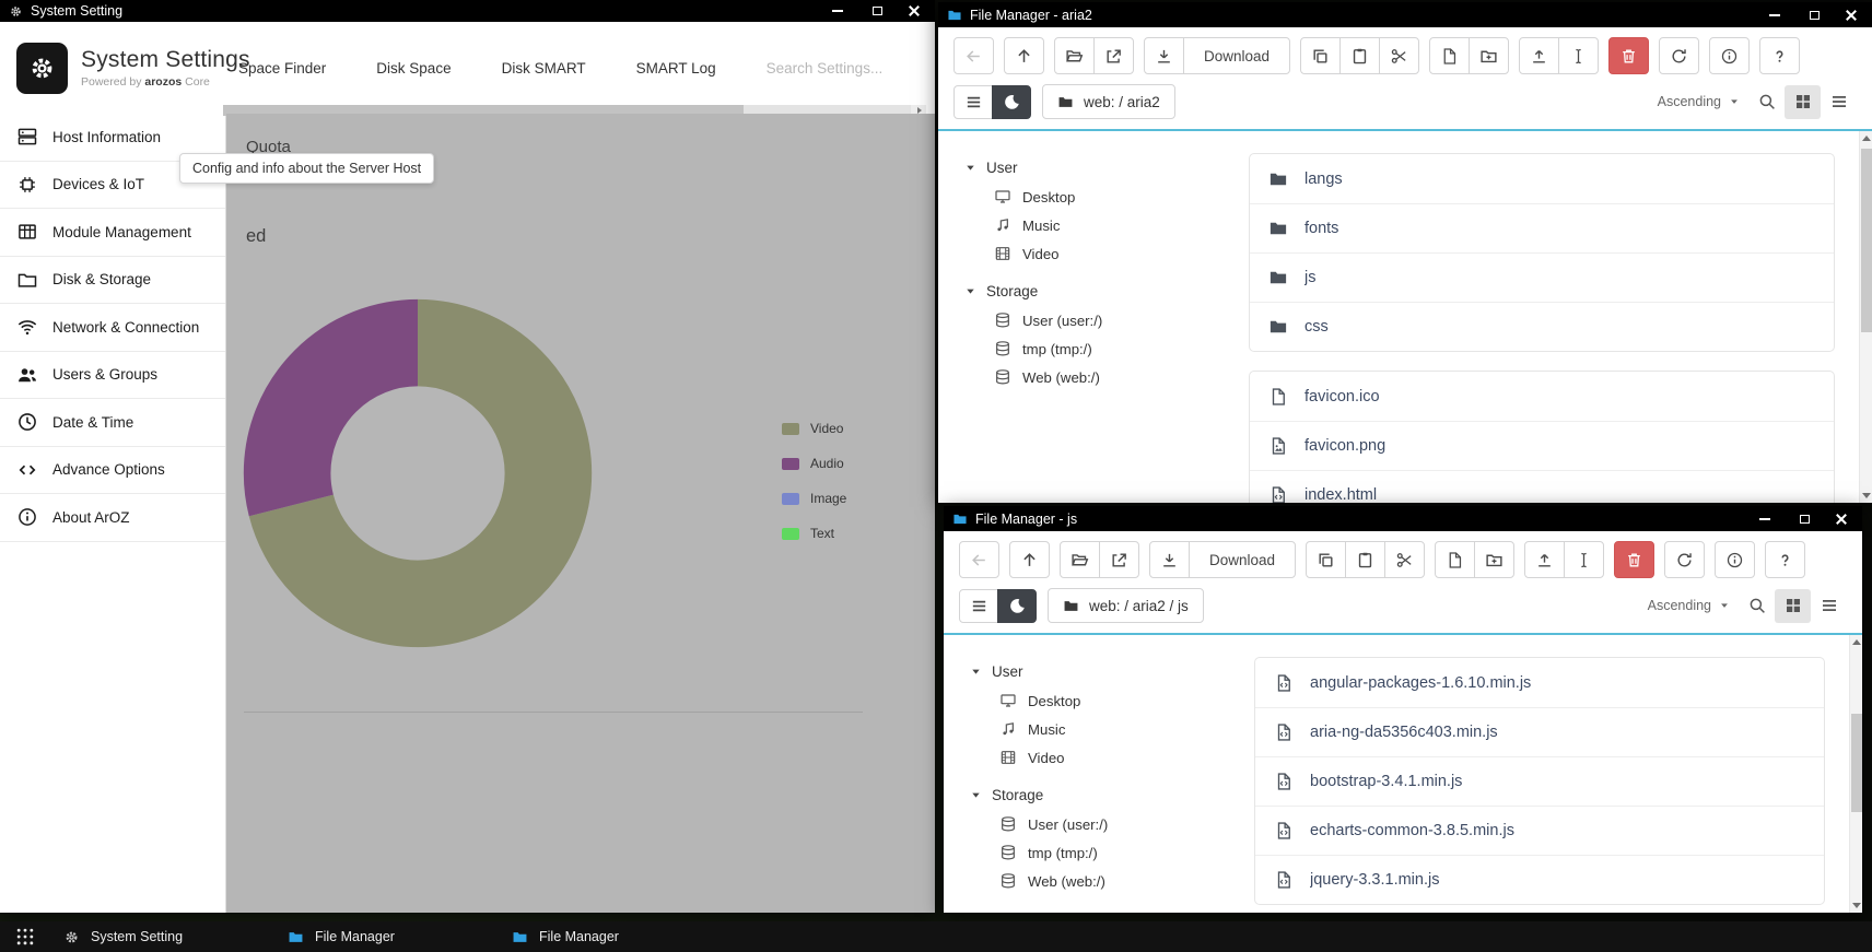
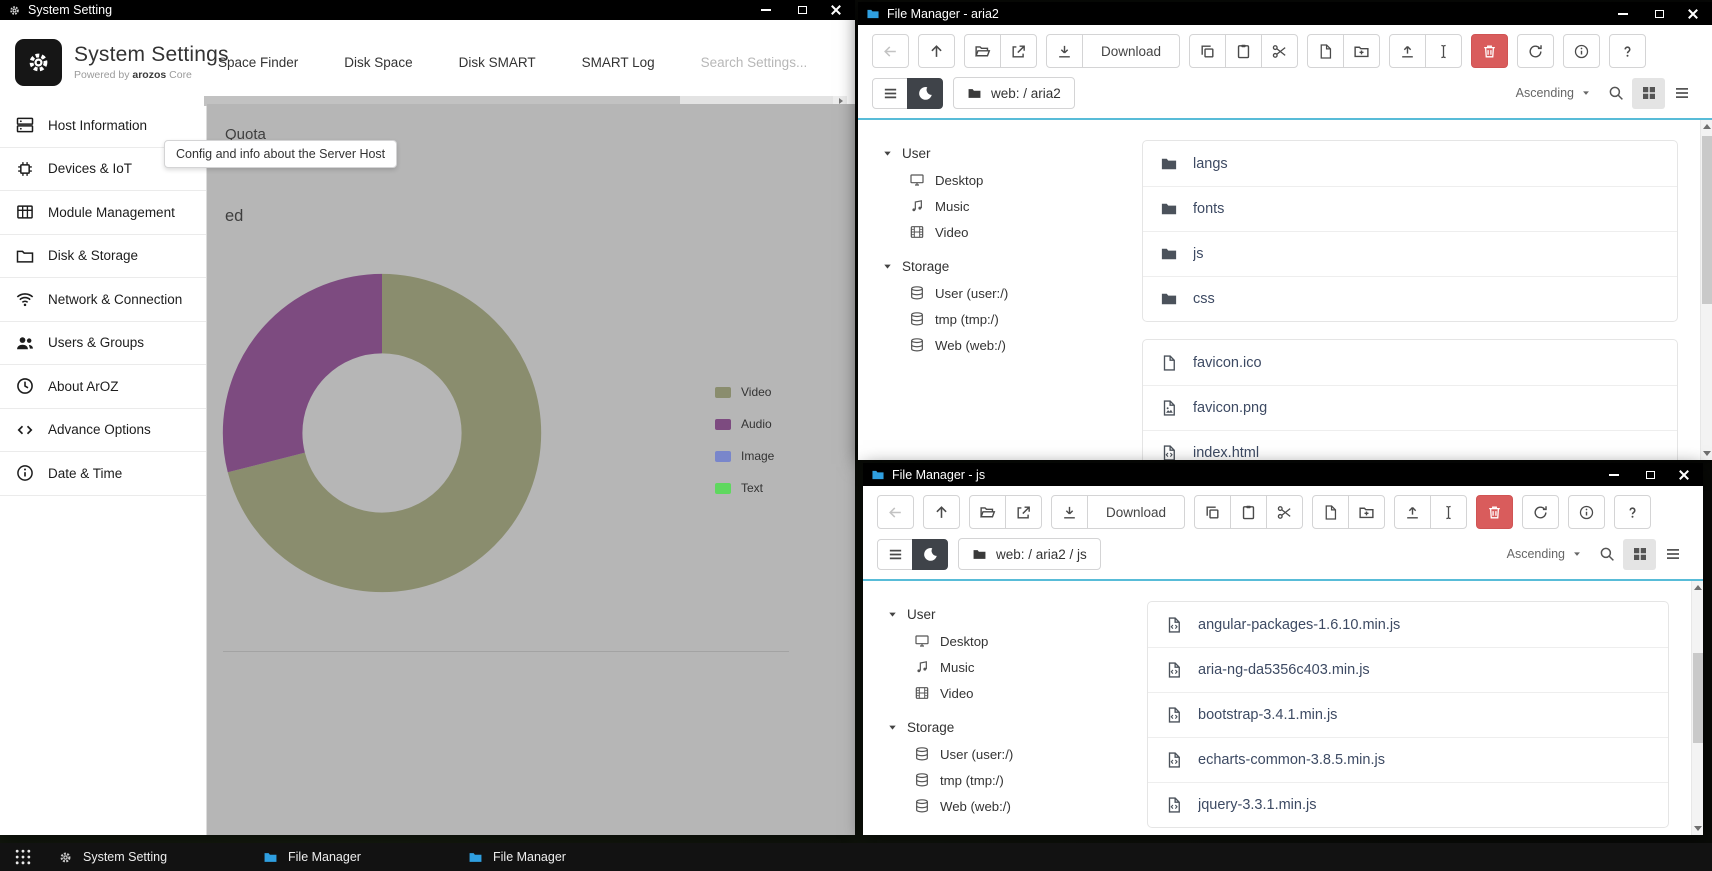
  System Setting
  System Settings
  Powered by arozos Core
  Space Finder
  Disk Space
  Disk SMART
  SMART Log
  Search Settings...
  Host Information
  Devices & IoT
  Module Management
  Disk & Storage
  Network & Connection
  Users & Groups
- Date & Time
+ About ArOZ
  Advance Options
- About ArOZ
+ Date & Time
  Quota
  ed
  Video
  Audio
  Image
  Text
  Config and info about the Server Host
  File Manager - aria2
  Download
  web: / aria2
  Ascending
  User
  Desktop
  Music
  Video
  Storage
  User (user:/)
  tmp (tmp:/)
  Web (web:/)
  langs
  fonts
  js
  css
  favicon.ico
  favicon.png
  index.html
  File Manager - js
  Download
  web: / aria2 / js
  Ascending
  User
  Desktop
  Music
  Video
  Storage
  User (user:/)
  tmp (tmp:/)
  Web (web:/)
  angular-packages-1.6.10.min.js
  aria-ng-da5356c403.min.js
  bootstrap-3.4.1.min.js
  echarts-common-3.8.5.min.js
  jquery-3.3.1.min.js
  System Setting
  File Manager
  File Manager
